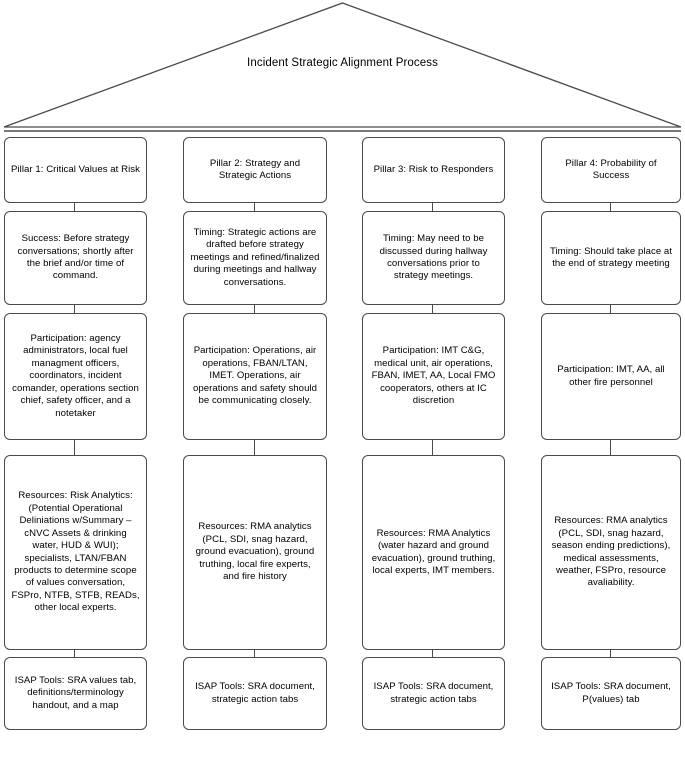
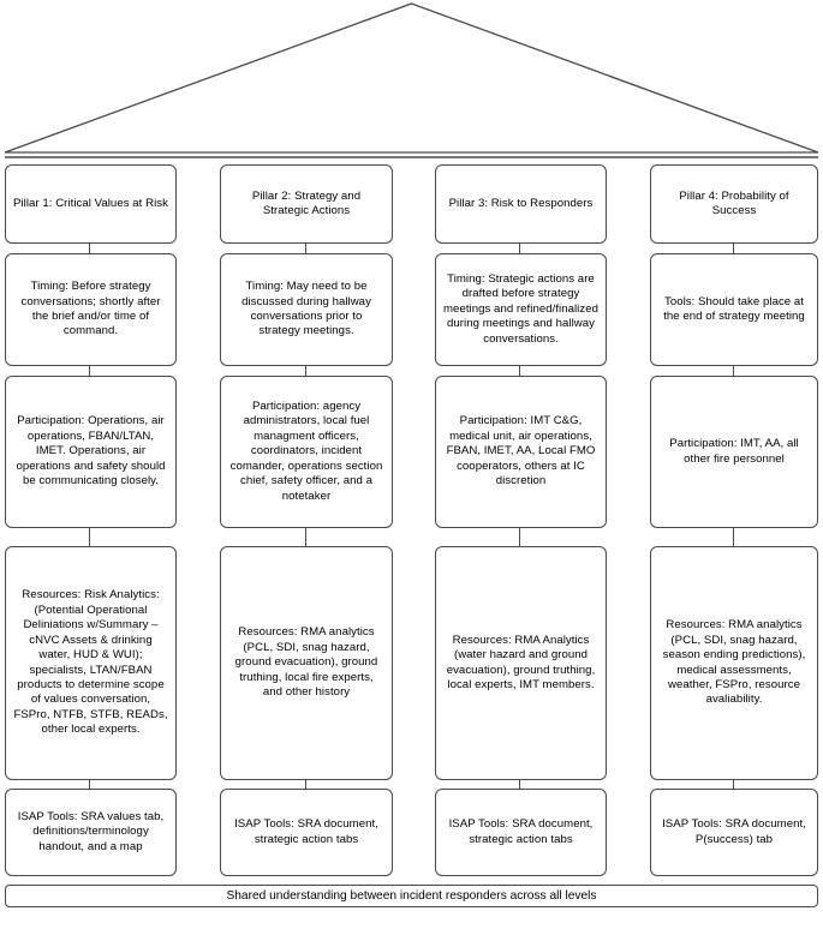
- Incident Strategic Alignment Process
  Pillar 1: Critical Values at Risk
- Success: Before strategy conversations; shortly after the brief and/or time of command.
+ Timing: Before strategy conversations; shortly after the brief and/or time of command.
- Participation: agency administrators, local fuel managment officers, coordinators, incident comander, operations section chief, safety officer, and a notetaker
+ Participation: Operations, air operations, FBAN/LTAN, IMET. Operations, air operations and safety should be communicating closely.
  Resources: Risk Analytics: (Potential Operational Deliniations w/Summary – cNVC Assets & drinking water, HUD & WUI); specialists, LTAN/FBAN products to determine scope of values conversation, FSPro, NTFB, STFB, READs, other local experts.
  ISAP Tools: SRA values tab, definitions/terminology handout, and a map
  Pillar 2: Strategy and Strategic Actions
- Timing: Strategic actions are drafted before strategy meetings and refined/finalized during meetings and hallway conversations.
+ Timing: May need to be discussed during hallway conversations prior to strategy meetings.
- Participation: Operations, air operations, FBAN/LTAN, IMET. Operations, air operations and safety should be communicating closely.
+ Participation: agency administrators, local fuel managment officers, coordinators, incident comander, operations section chief, safety officer, and a notetaker
- Resources: RMA analytics (PCL, SDI, snag hazard, ground evacuation), ground truthing, local fire experts, and fire history
+ Resources: RMA analytics (PCL, SDI, snag hazard, ground evacuation), ground truthing, local fire experts, and other history
  ISAP Tools: SRA document, strategic action tabs
  Pillar 3: Risk to Responders
- Timing: May need to be discussed during hallway conversations prior to strategy meetings.
+ Timing: Strategic actions are drafted before strategy meetings and refined/finalized during meetings and hallway conversations.
  Participation: IMT C&G, medical unit, air operations, FBAN, IMET, AA, Local FMO cooperators, others at IC discretion
  Resources: RMA Analytics (water hazard and ground evacuation), ground truthing, local experts, IMT members.
  ISAP Tools: SRA document, strategic action tabs
  Pillar 4: Probability of Success
- Timing: Should take place at the end of strategy meeting
+ Tools: Should take place at the end of strategy meeting
  Participation: IMT, AA, all other fire personnel
  Resources: RMA analytics (PCL, SDI, snag hazard, season ending predictions), medical assessments, weather, FSPro, resource avaliability.
- ISAP Tools: SRA document, P(values) tab
+ ISAP Tools: SRA document, P(success) tab
+ Shared understanding between incident responders across all levels
